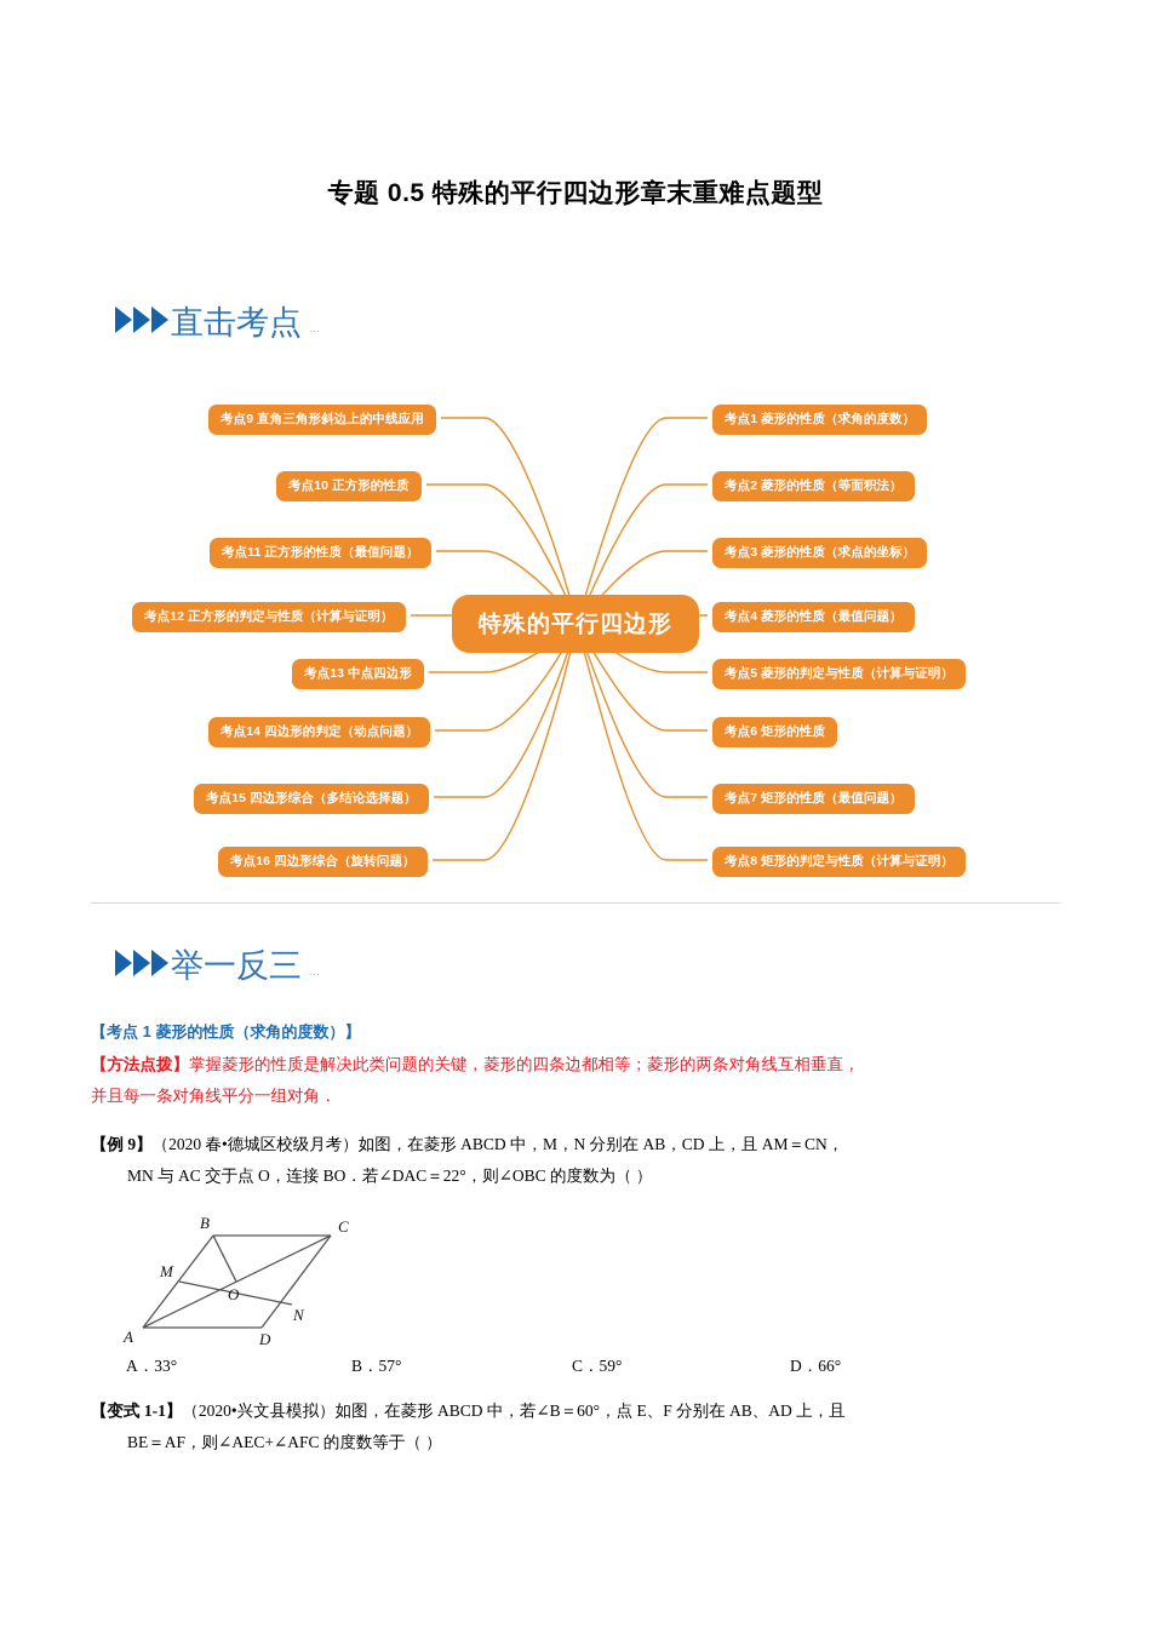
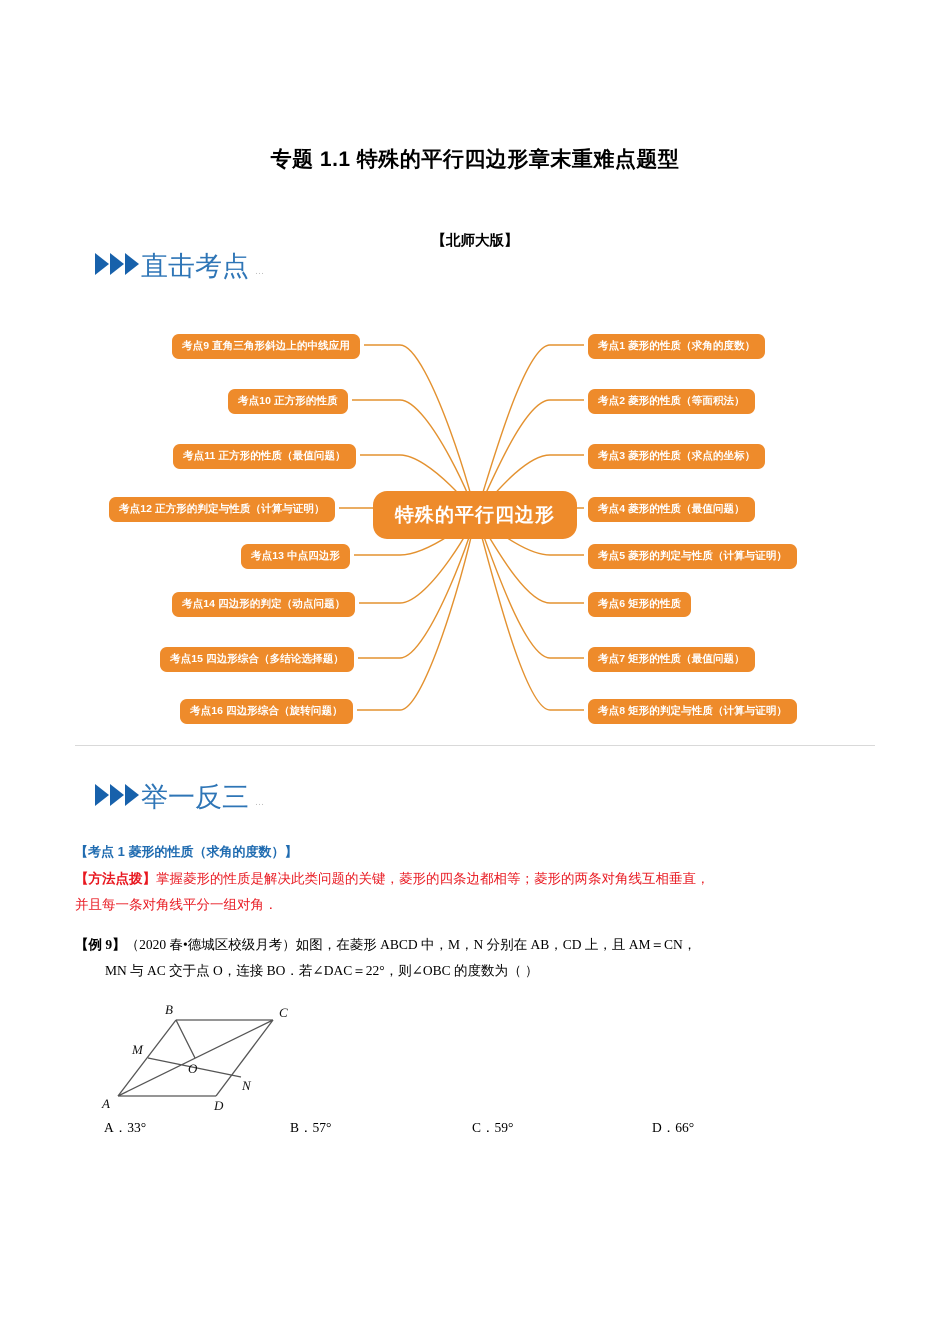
- 专题 0.5 特殊的平行四边形章末重难点题型
+ 专题 1.1 特殊的平行四边形章末重难点题型
+ 【北师大版】
  直击考点
  …
  考点9 直角三角形斜边上的中线应用
  考点10 正方形的性质
  考点11 正方形的性质（最值问题）
  考点12 正方形的判定与性质（计算与证明）
  考点13 中点四边形
  考点14 四边形的判定（动点问题）
  考点15 四边形综合（多结论选择题）
  考点16 四边形综合（旋转问题）
  考点1 菱形的性质（求角的度数）
  考点2 菱形的性质（等面积法）
  考点3 菱形的性质（求点的坐标）
  考点4 菱形的性质（最值问题）
  考点5 菱形的判定与性质（计算与证明）
  考点6 矩形的性质
  考点7 矩形的性质（最值问题）
  考点8 矩形的判定与性质（计算与证明）
  特殊的平行四边形
  举一反三
  …
  【考点 1 菱形的性质（求角的度数）】
  【方法点拨】掌握菱形的性质是解决此类问题的关键，菱形的四条边都相等；菱形的两条对角线互相垂直，
  并且每一条对角线平分一组对角．
  【例 9】（2020 春•德城区校级月考）如图，在菱形 ABCD 中，M，N 分别在 AB，CD 上，且 AM＝CN，
  MN 与 AC 交于点 O，连接 BO．若∠DAC＝22°，则∠OBC 的度数为（ ）
  A
  B
  C
  D
  M
  N
  O
  A．33°
  B．57°
  C．59°
  D．66°
- 【变式 1-1】（2020•兴文县模拟）如图，在菱形 ABCD 中，若∠B＝60°，点 E、F 分别在 AB、AD 上，且
- BE＝AF，则∠AEC+∠AFC 的度数等于（ ）
